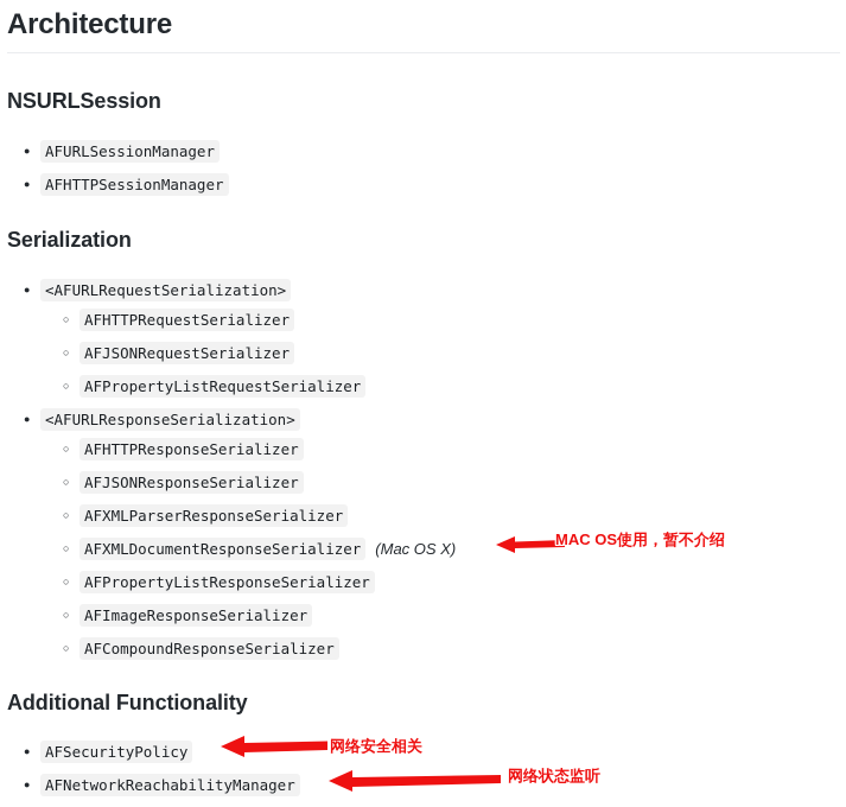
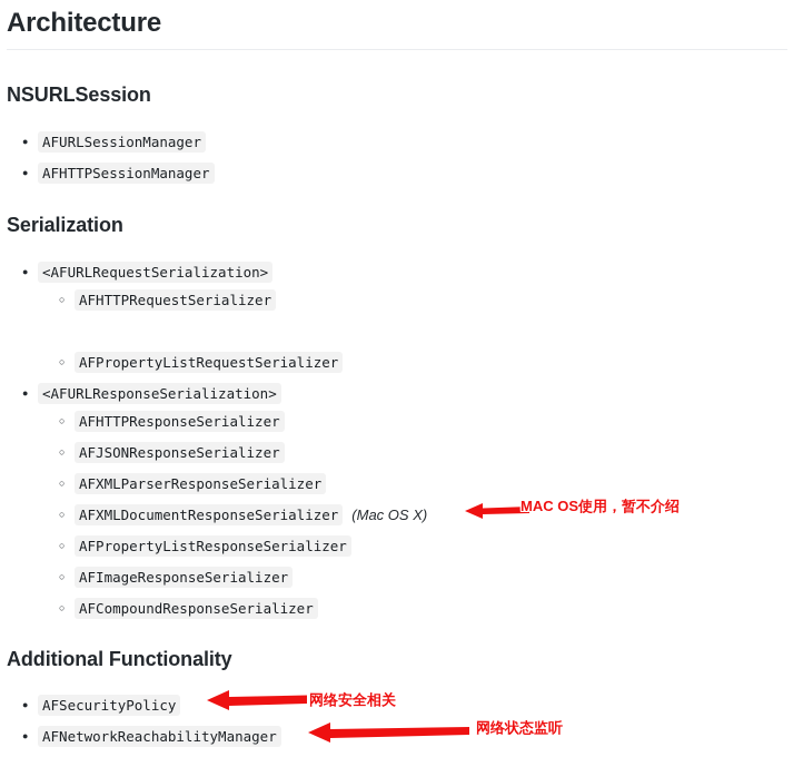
  Architecture
  NSURLSession
  AFURLSessionManager
  AFHTTPSessionManager
  Serialization
  <AFURLRequestSerialization>
  AFHTTPRequestSerializer
- AFJSONRequestSerializer
  AFPropertyListRequestSerializer
  <AFURLResponseSerialization>
  AFHTTPResponseSerializer
  AFJSONResponseSerializer
  AFXMLParserResponseSerializer
  AFXMLDocumentResponseSerializer
  (Mac OS X)
  AFPropertyListResponseSerializer
  AFImageResponseSerializer
  AFCompoundResponseSerializer
  Additional Functionality
  AFSecurityPolicy
  AFNetworkReachabilityManager
  MAC OS使用，暂不介绍
  网络安全相关
  网络状态监听
